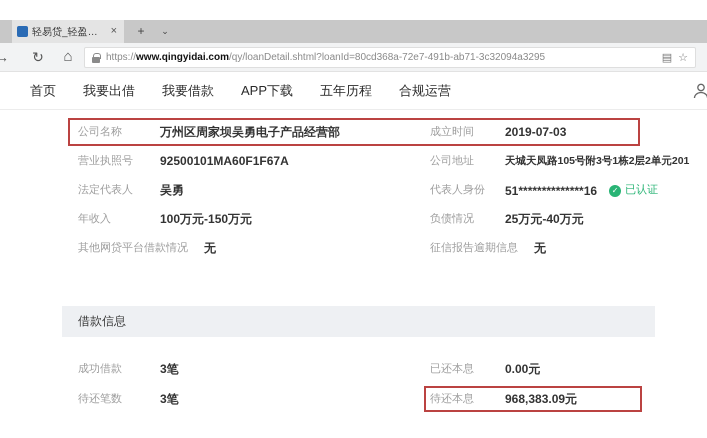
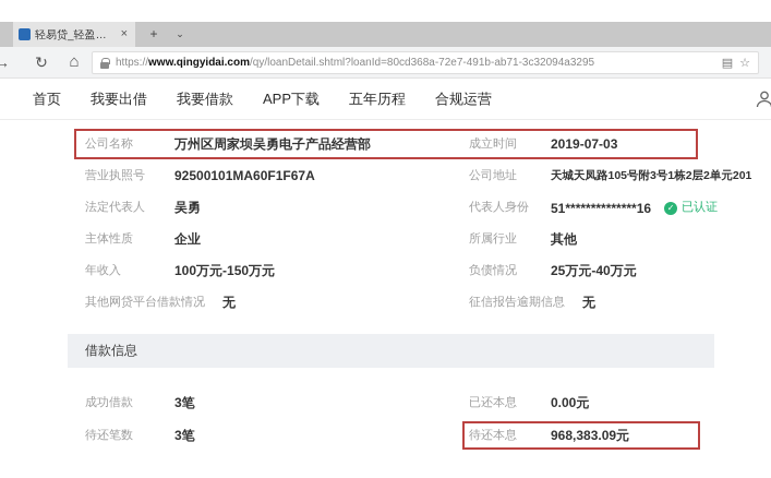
  ×
  +
  ⌄
  →
  ↻
  ⌂
  https://www.qingyidai.com/qy/loanDetail.shtml?loanId=80cd368a-72e7-491b-ab71-3c32094a3295
  ▤
  ☆
  首页
  我要出借
  我要借款
  APP下载
  五年历程
  合规运营
  公司名称
  万州区周家坝吴勇电子产品经营部
  成立时间
  2019-07-03
  营业执照号
  92500101MA60F1F67A
  公司地址
  天城天凤路105号附3号1栋2层2单元201
  法定代表人
  吴勇
  代表人身份
  51**************16
  ✓
  已认证
+ 主体性质
+ 企业
+ 所属行业
+ 其他
  年收入
  100万元-150万元
  负债情况
  25万元-40万元
  其他网贷平台借款情况
  无
  征信报告逾期信息
  无
  借款信息
  成功借款
  3笔
  已还本息
  0.00元
  待还笔数
  3笔
  待还本息
  968,383.09元
